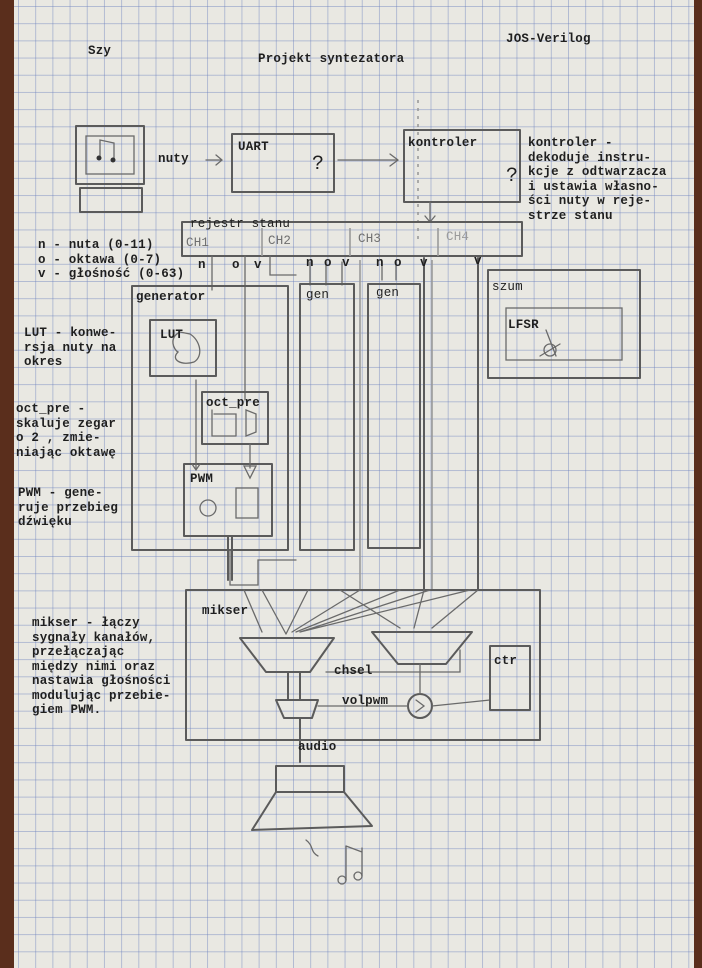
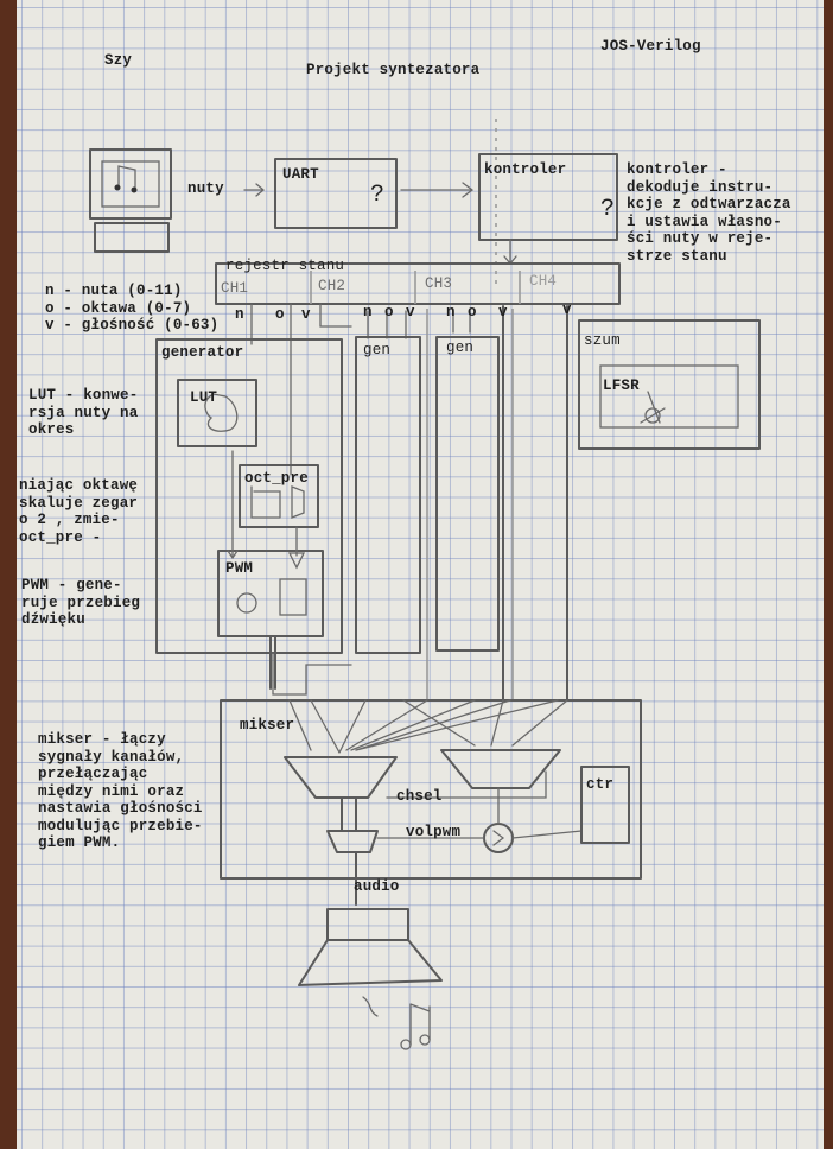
  Szy
  Projekt syntezatora
  JOS-Verilog
  nuty
  UART
  ?
  kontroler
  ?
  kontroler -
  dekoduje instru-
  kcje z odtwarzacza
  i ustawia własno-
  ści nuty w reje-
  strze stanu
  n - nuta (0-11)
  o - oktawa (0-7)
  v - głośność (0-63)
  rejestr stanu
  CH1
  CH2
  CH3
  CH4
  n
  o
  v
  n
  o
  v
  n
  o
  v
  v
  generator
  LUT
  oct_pre
  PWM
  gen
  gen
  szum
  LFSR
  mikser
  chsel
  volpwm
  ctr
  audio
  LUT - konwe-
  rsja nuty na
  okres
- oct_pre -
+ niając oktawę
  skaluje zegar
  o 2 , zmie-
- niając oktawę
+ oct_pre -
  PWM - gene-
  ruje przebieg
  dźwięku
  mikser - łączy
  sygnały kanałów,
  przełączając
  między nimi oraz
  nastawia głośności
  modulując przebie-
  giem PWM.
